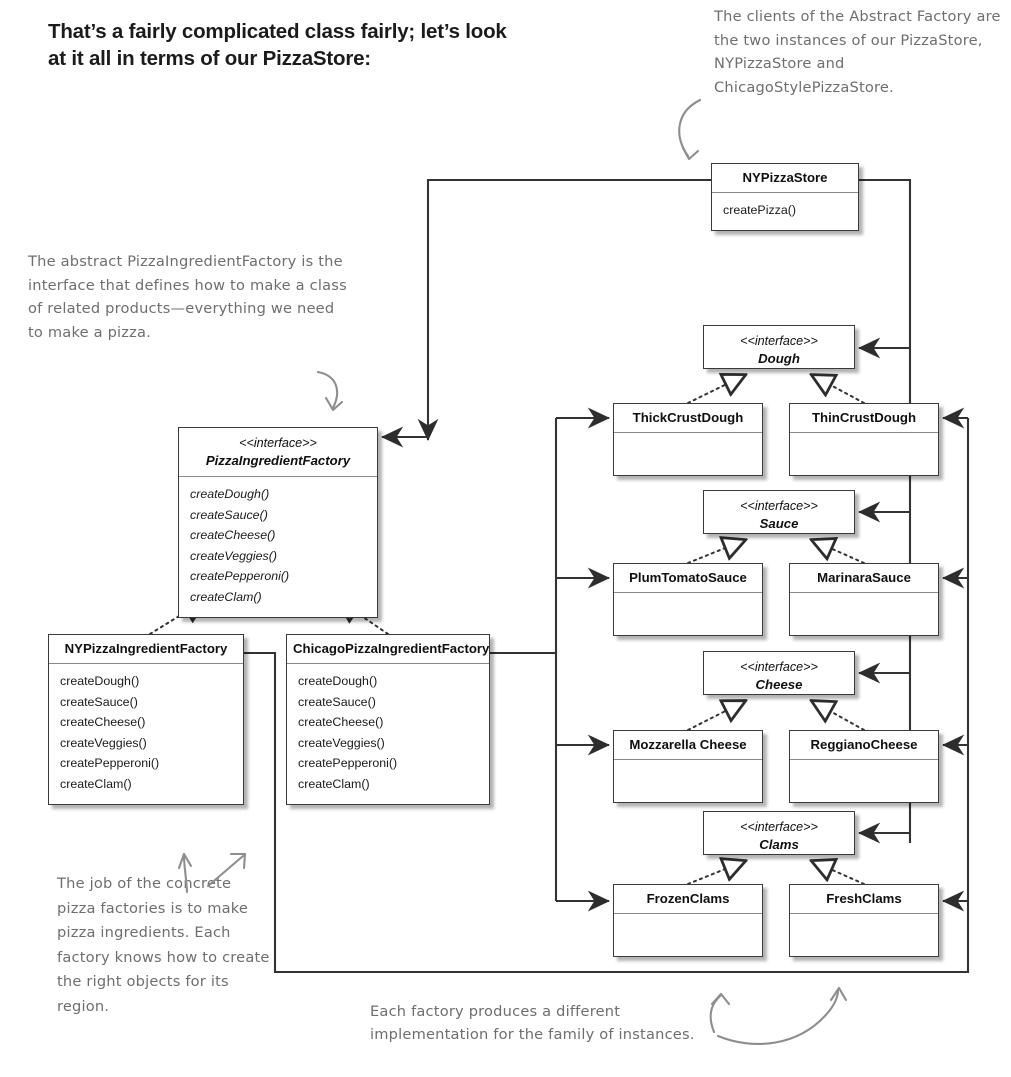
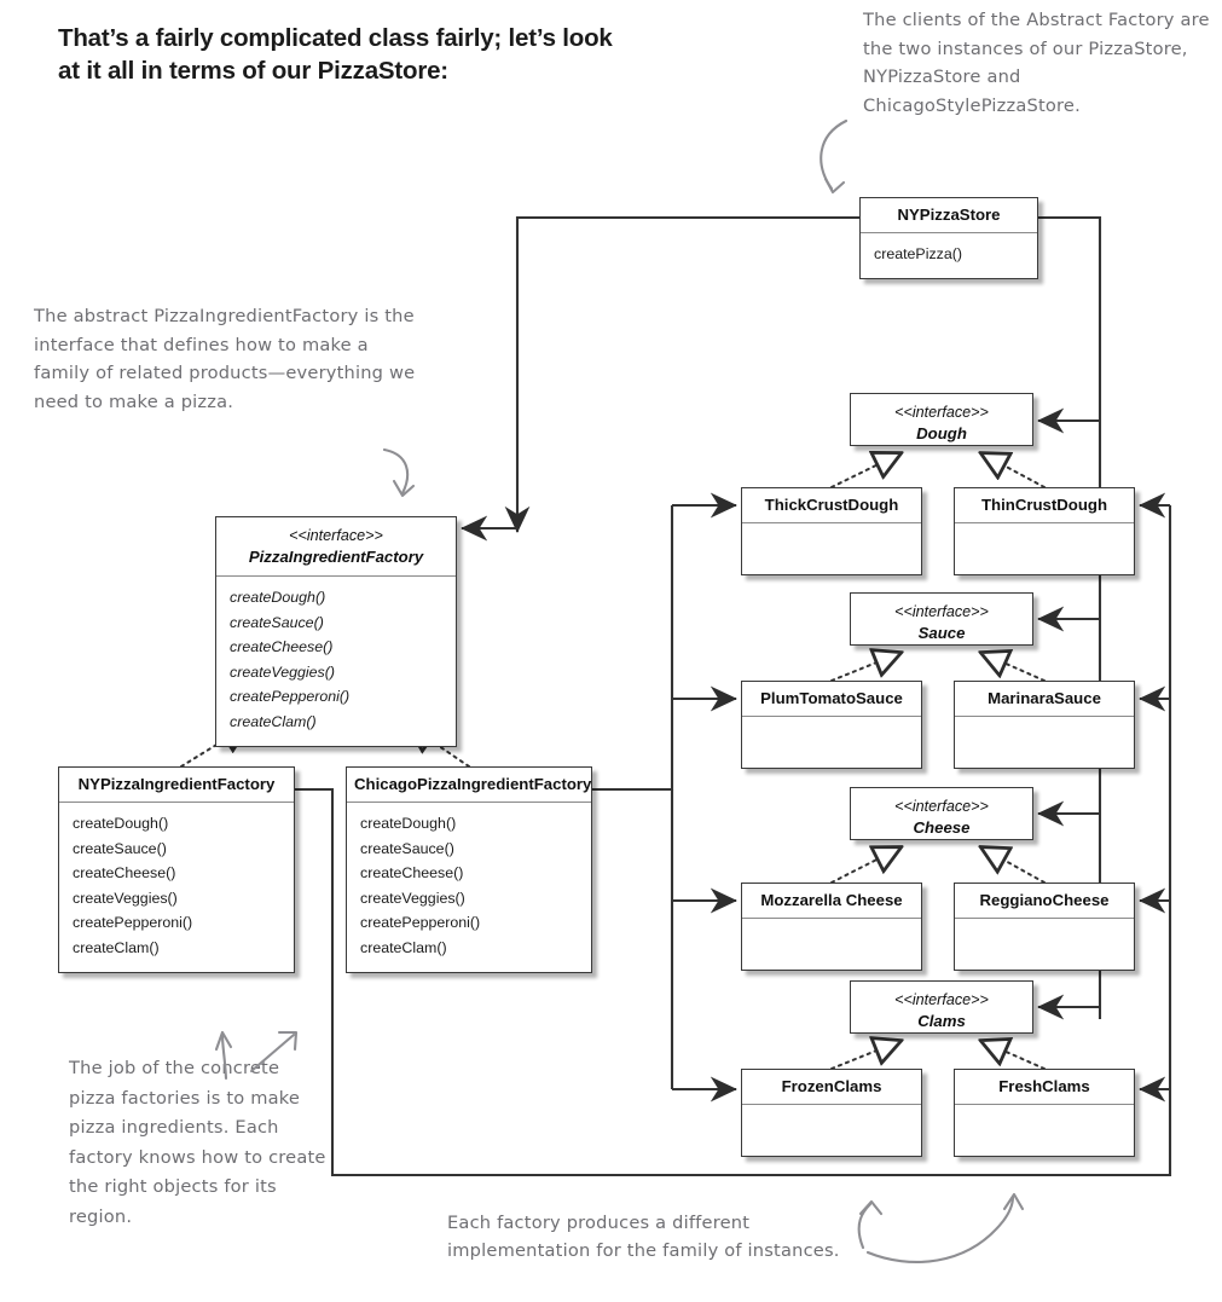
  That’s a fairly complicated class fairly; let’s look at it all in terms of our PizzaStore:
  The clients of the Abstract Factory are the two instances of our PizzaStore, NYPizzaStore and ChicagoStylePizzaStore.
- The abstract PizzaIngredientFactory is the interface that defines how to make a class of related products—everything we need to make a pizza.
+ The abstract PizzaIngredientFactory is the interface that defines how to make a family of related products—everything we need to make a pizza.
  The job of the concrte pizza factories is to make pizza ingredients. Each factory knows how to create the right objects for its region.
  Each factory produces a different implementation for the family of instances.
  NYPizzaStore
  createPizza()
  <<interface>>
  PizzaIngredientFactory
  createDough()
  createSauce()
  createCheese()
  createVeggies()
  createPepperoni()
  createClam()
  NYPizzaIngredientFactory
  createDough()
  createSauce()
  createCheese()
  createVeggies()
  createPepperoni()
  createClam()
  ChicagoPizzaIngredientFactory
  createDough()
  createSauce()
  createCheese()
  createVeggies()
  createPepperoni()
  createClam()
  <<interface>>
  Dough
  <<interface>>
  Sauce
  <<interface>>
  Cheese
  <<interface>>
  Clams
  ThickCrustDough
  ThinCrustDough
  PlumTomatoSauce
  MarinaraSauce
  Mozzarella Cheese
  ReggianoCheese
  FrozenClams
  FreshClams
